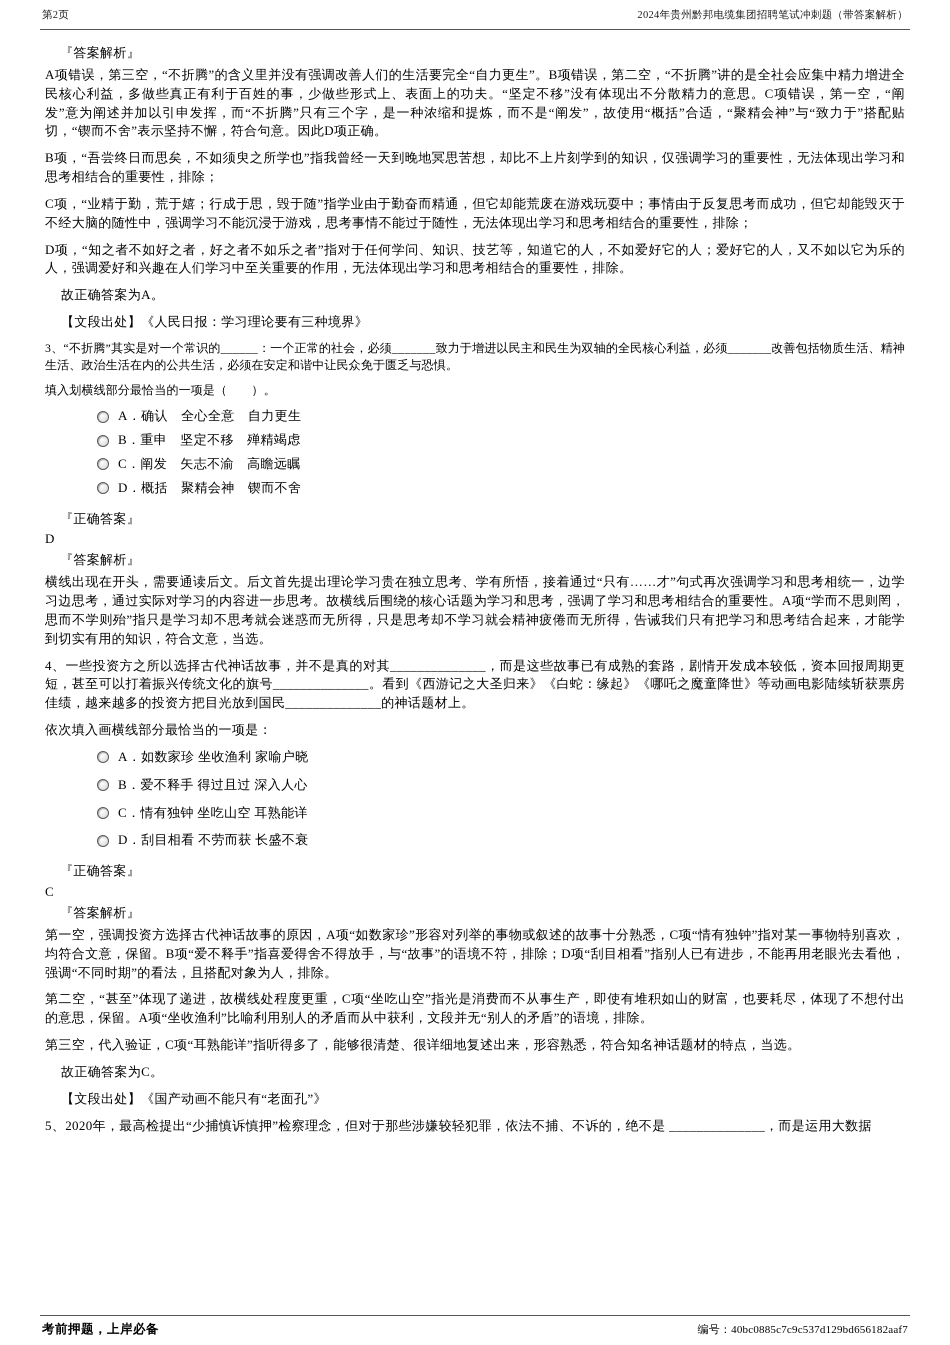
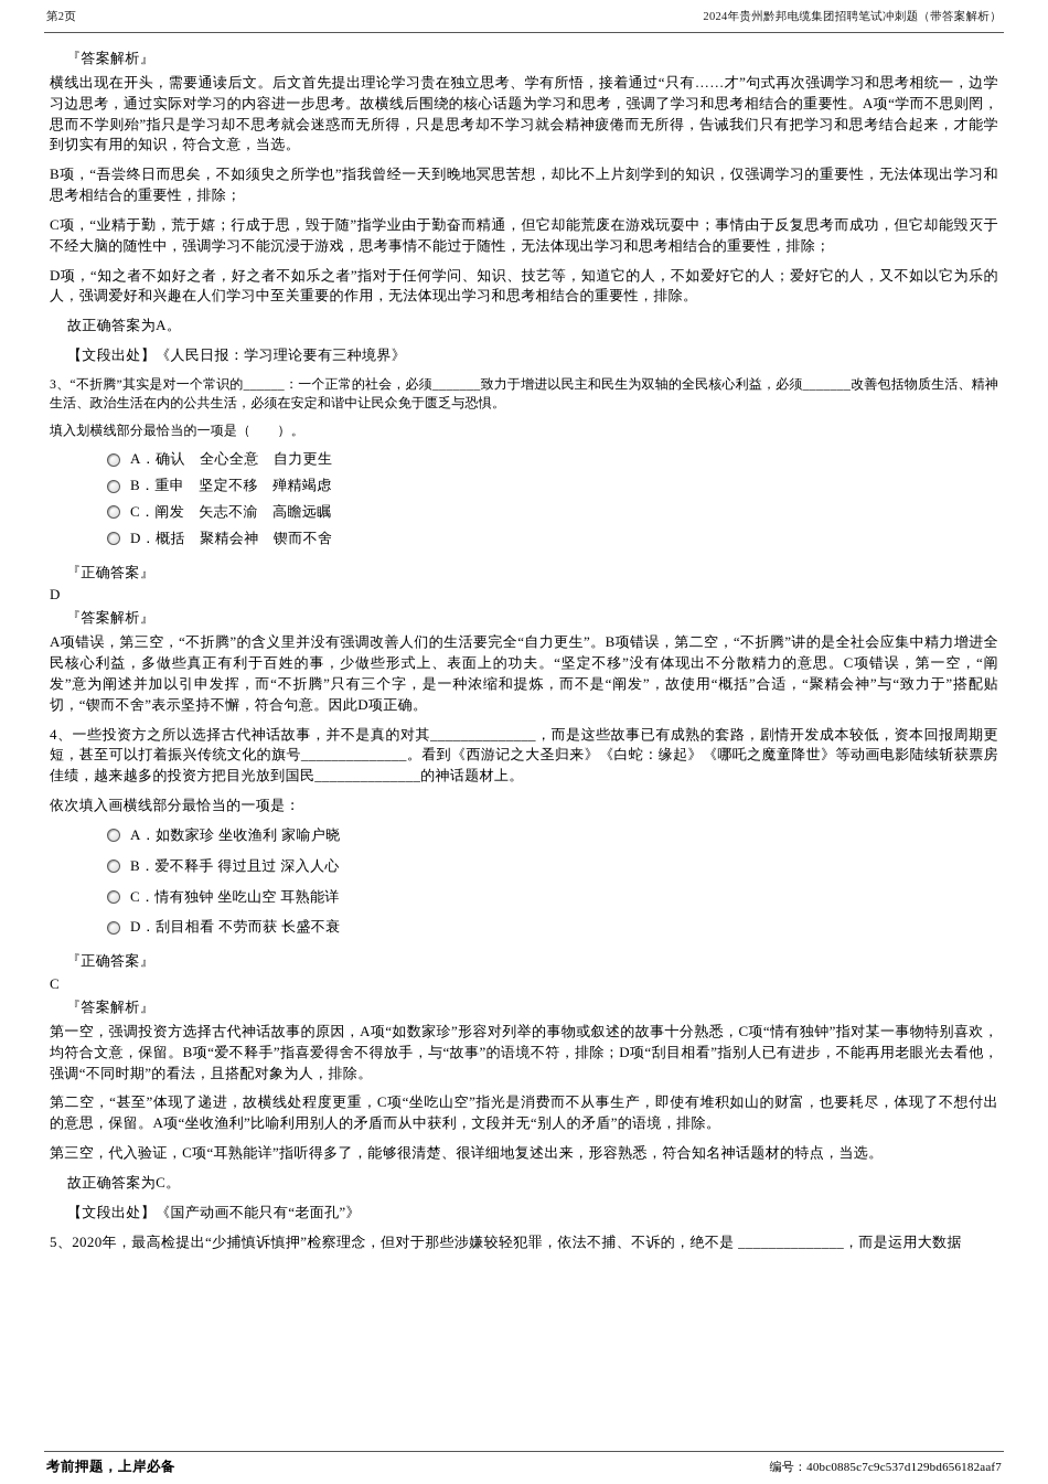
  第2页
  2024年贵州黔邦电缆集团招聘笔试冲刺题（带答案解析）
  『答案解析』
- A项错误，第三空，“不折腾”的含义里并没有强调改善人们的生活要完全“自力更生”。B项错误，第二空，“不折腾”讲的是全社会应集中精力增进全民核心利益，多做些真正有利于百姓的事，少做些形式上、表面上的功夫。“坚定不移”没有体现出不分散精力的意思。C项错误，第一空，“阐发”意为阐述并加以引申发挥，而“不折腾”只有三个字，是一种浓缩和提炼，而不是“阐发”，故使用“概括”合适，“聚精会神”与“致力于”搭配贴切，“锲而不舍”表示坚持不懈，符合句意。因此D项正确。
+ 横线出现在开头，需要通读后文。后文首先提出理论学习贵在独立思考、学有所悟，接着通过“只有……才”句式再次强调学习和思考相统一，边学习边思考，通过实际对学习的内容进一步思考。故横线后围绕的核心话题为学习和思考，强调了学习和思考相结合的重要性。A项“学而不思则罔，思而不学则殆”指只是学习却不思考就会迷惑而无所得，只是思考却不学习就会精神疲倦而无所得，告诫我们只有把学习和思考结合起来，才能学到切实有用的知识，符合文意，当选。
  B项，“吾尝终日而思矣，不如须臾之所学也”指我曾经一天到晚地冥思苦想，却比不上片刻学到的知识，仅强调学习的重要性，无法体现出学习和思考相结合的重要性，排除；
  C项，“业精于勤，荒于嬉；行成于思，毁于随”指学业由于勤奋而精通，但它却能荒废在游戏玩耍中；事情由于反复思考而成功，但它却能毁灭于不经大脑的随性中，强调学习不能沉浸于游戏，思考事情不能过于随性，无法体现出学习和思考相结合的重要性，排除；
  D项，“知之者不如好之者，好之者不如乐之者”指对于任何学问、知识、技艺等，知道它的人，不如爱好它的人；爱好它的人，又不如以它为乐的人，强调爱好和兴趣在人们学习中至关重要的作用，无法体现出学习和思考相结合的重要性，排除。
  故正确答案为A。
  【文段出处】《人民日报：学习理论要有三种境界》
  3、“不折腾”其实是对一个常识的______：一个正常的社会，必须_______致力于增进以民主和民生为双轴的全民核心利益，必须_______改善包括物质生活、精神生活、政治生活在内的公共生活，必须在安定和谐中让民众免于匮乏与恐惧。
  填入划横线部分最恰当的一项是（ ）。
  A．确认 全心全意 自力更生
  B．重申 坚定不移 殚精竭虑
  C．阐发 矢志不渝 高瞻远瞩
  D．概括 聚精会神 锲而不舍
  『正确答案』
  D
  『答案解析』
- 横线出现在开头，需要通读后文。后文首先提出理论学习贵在独立思考、学有所悟，接着通过“只有……才”句式再次强调学习和思考相统一，边学习边思考，通过实际对学习的内容进一步思考。故横线后围绕的核心话题为学习和思考，强调了学习和思考相结合的重要性。A项“学而不思则罔，思而不学则殆”指只是学习却不思考就会迷惑而无所得，只是思考却不学习就会精神疲倦而无所得，告诫我们只有把学习和思考结合起来，才能学到切实有用的知识，符合文意，当选。
+ A项错误，第三空，“不折腾”的含义里并没有强调改善人们的生活要完全“自力更生”。B项错误，第二空，“不折腾”讲的是全社会应集中精力增进全民核心利益，多做些真正有利于百姓的事，少做些形式上、表面上的功夫。“坚定不移”没有体现出不分散精力的意思。C项错误，第一空，“阐发”意为阐述并加以引申发挥，而“不折腾”只有三个字，是一种浓缩和提炼，而不是“阐发”，故使用“概括”合适，“聚精会神”与“致力于”搭配贴切，“锲而不舍”表示坚持不懈，符合句意。因此D项正确。
  4、一些投资方之所以选择古代神话故事，并不是真的对其______________，而是这些故事已有成熟的套路，剧情开发成本较低，资本回报周期更短，甚至可以打着振兴传统文化的旗号______________。看到《西游记之大圣归来》《白蛇：缘起》《哪吒之魔童降世》等动画电影陆续斩获票房佳绩，越来越多的投资方把目光放到国民______________的神话题材上。
  依次填入画横线部分最恰当的一项是：
  A．如数家珍 坐收渔利 家喻户晓
  B．爱不释手 得过且过 深入人心
  C．情有独钟 坐吃山空 耳熟能详
  D．刮目相看 不劳而获 长盛不衰
  『正确答案』
  C
  『答案解析』
  第一空，强调投资方选择古代神话故事的原因，A项“如数家珍”形容对列举的事物或叙述的故事十分熟悉，C项“情有独钟”指对某一事物特别喜欢，均符合文意，保留。B项“爱不释手”指喜爱得舍不得放手，与“故事”的语境不符，排除；D项“刮目相看”指别人已有进步，不能再用老眼光去看他，强调“不同时期”的看法，且搭配对象为人，排除。
  第二空，“甚至”体现了递进，故横线处程度更重，C项“坐吃山空”指光是消费而不从事生产，即使有堆积如山的财富，也要耗尽，体现了不想付出的意思，保留。A项“坐收渔利”比喻利用别人的矛盾而从中获利，文段并无“别人的矛盾”的语境，排除。
  第三空，代入验证，C项“耳熟能详”指听得多了，能够很清楚、很详细地复述出来，形容熟悉，符合知名神话题材的特点，当选。
  故正确答案为C。
  【文段出处】《国产动画不能只有“老面孔”》
  5、2020年，最高检提出“少捕慎诉慎押”检察理念，但对于那些涉嫌较轻犯罪，依法不捕、不诉的，绝不是 ______________，而是运用大数据
  考前押题，上岸必备
  编号：40bc0885c7c9c537d129bd656182aaf7
